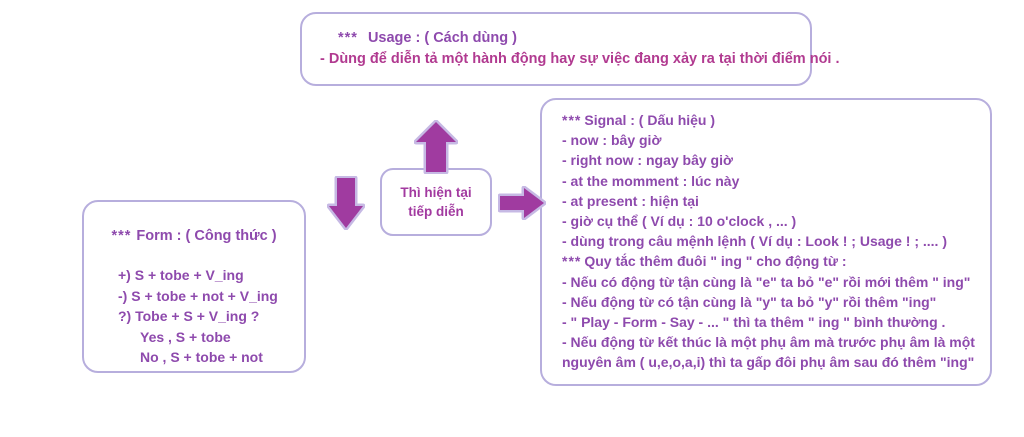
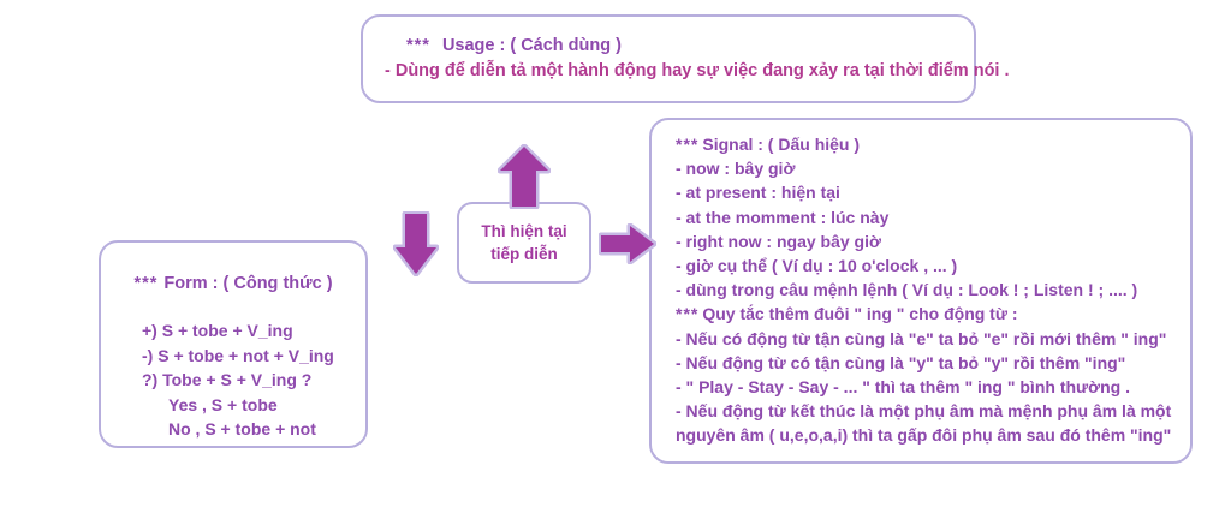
  *** Usage : ( Cách dùng )
  - Dùng để diễn tả một hành động hay sự việc đang xảy ra tại thời điểm nói .
  *** Form : ( Công thức )
  +) S + tobe + V_ing
  -) S + tobe + not + V_ing
  ?) Tobe + S + V_ing ?
  Yes , S + tobe
  No , S + tobe + not
  *** Signal : ( Dấu hiệu )
  - now : bây giờ
- - right now : ngay bây giờ
+ - at present : hiện tại
  - at the momment : lúc này
- - at present : hiện tại
+ - right now : ngay bây giờ
  - giờ cụ thể ( Ví dụ : 10 o'clock , ... )
- - dùng trong câu mệnh lệnh ( Ví dụ : Look ! ; Usage ! ; .... )
+ - dùng trong câu mệnh lệnh ( Ví dụ : Look ! ; Listen ! ; .... )
  *** Quy tắc thêm đuôi " ing " cho động từ :
  - Nếu có động từ tận cùng là "e" ta bỏ "e" rồi mới thêm " ing"
  - Nếu động từ có tận cùng là "y" ta bỏ "y" rồi thêm "ing"
- - " Play - Form - Say - ... " thì ta thêm " ing " bình thường .
+ - " Play - Stay - Say - ... " thì ta thêm " ing " bình thường .
- - Nếu động từ kết thúc là một phụ âm mà trước phụ âm là một nguyên âm ( u,e,o,a,i) thì ta gấp đôi phụ âm sau đó thêm "ing"
+ - Nếu động từ kết thúc là một phụ âm mà mệnh phụ âm là một nguyên âm ( u,e,o,a,i) thì ta gấp đôi phụ âm sau đó thêm "ing"
  Thì hiện tại
  tiếp diễn
